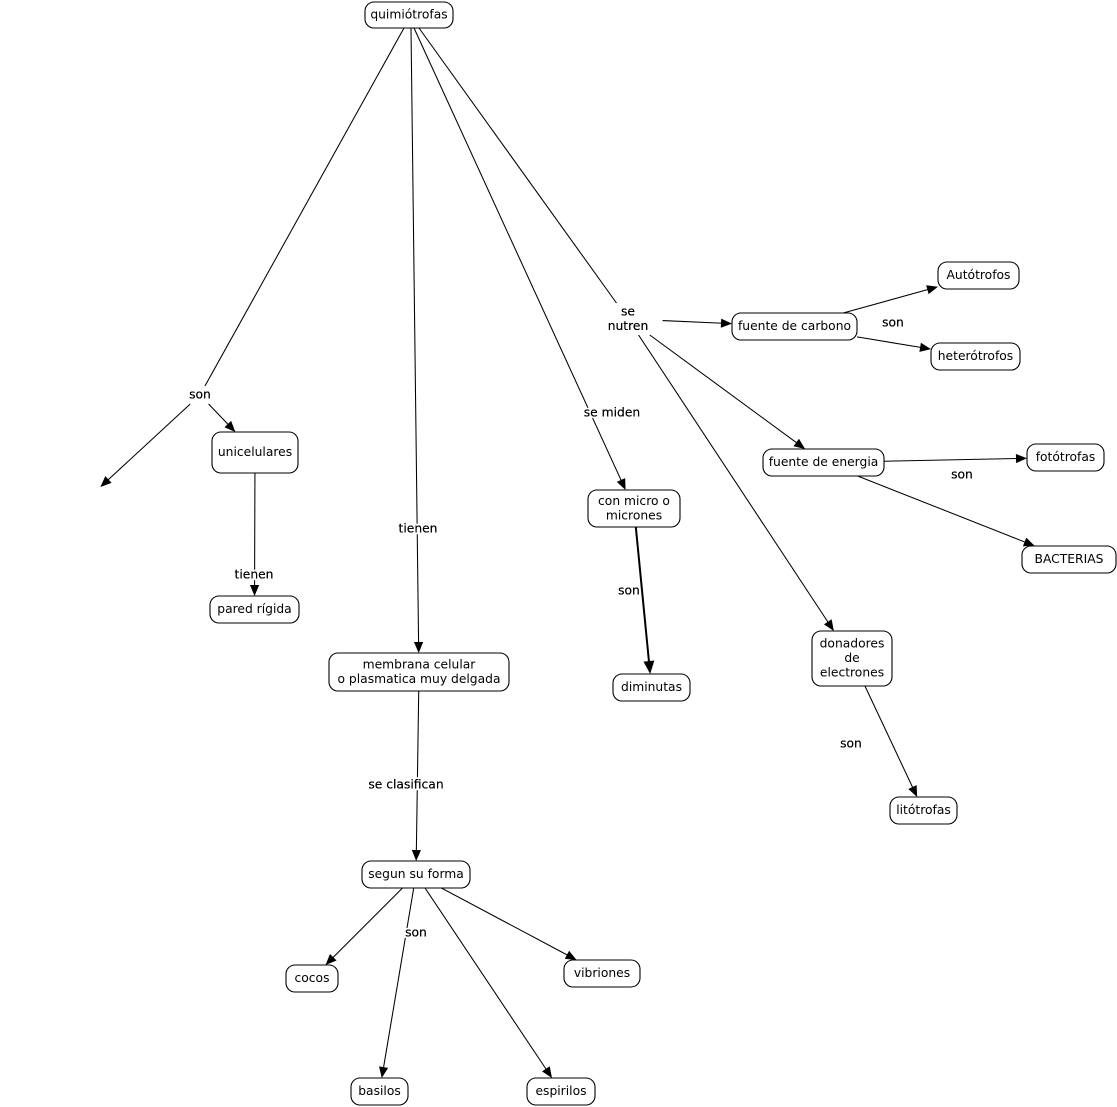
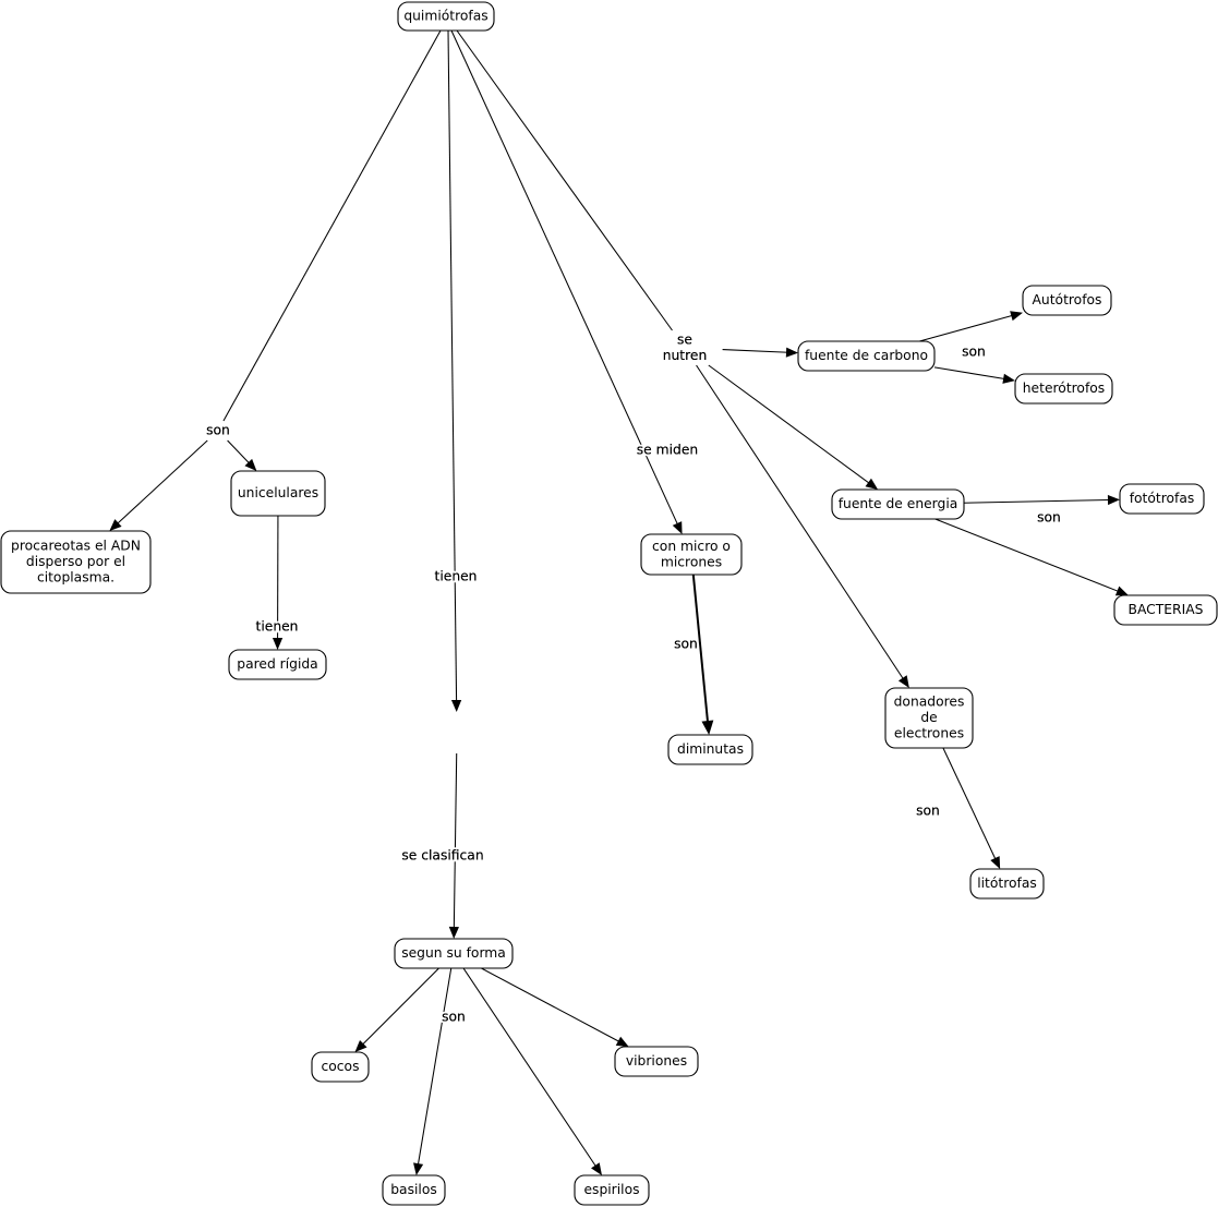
  quimiótrofas
+ procareotas el ADN
+ disperso por el
+ citoplasma.
  unicelulares
  pared rígida
- membrana celular
- o plasmatica muy delgada
  segun su forma
  cocos
  basilos
  espirilos
  vibriones
  con micro o
  micrones
  diminutas
  fuente de carbono
  Autótrofos
  heterótrofos
  fuente de energia
  fotótrofas
  BACTERIAS
  donadores
  de
  electrones
  litótrofas
  son
  tienen
  tienen
  se clasifican
  son
  se miden
  son
  se
  nutren
  son
  son
  son
